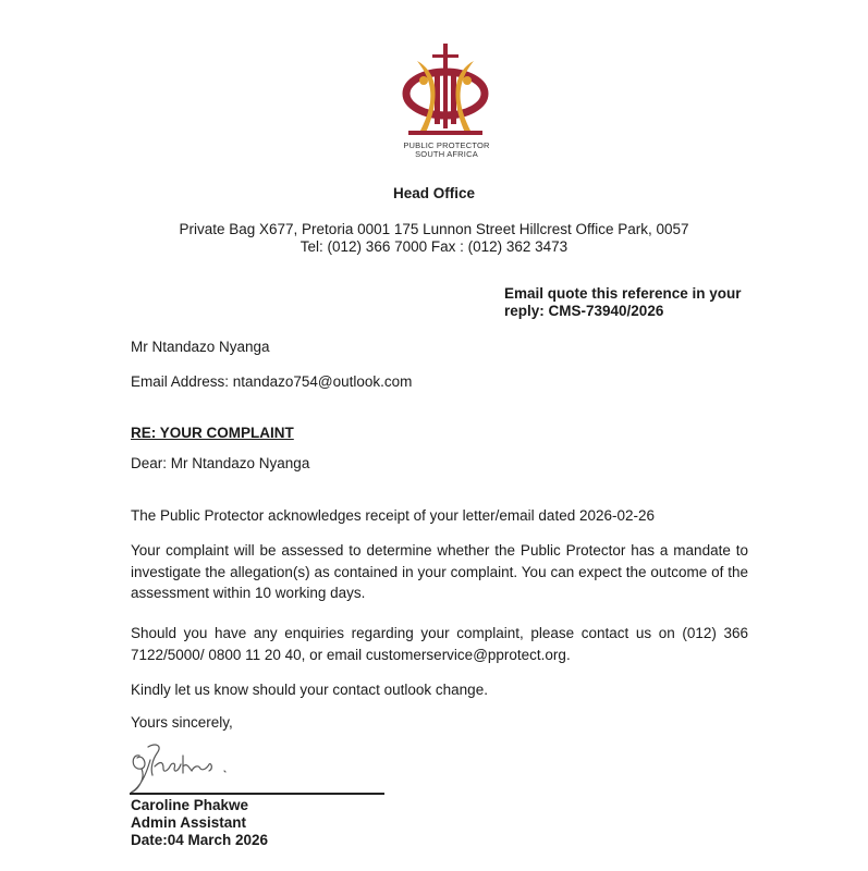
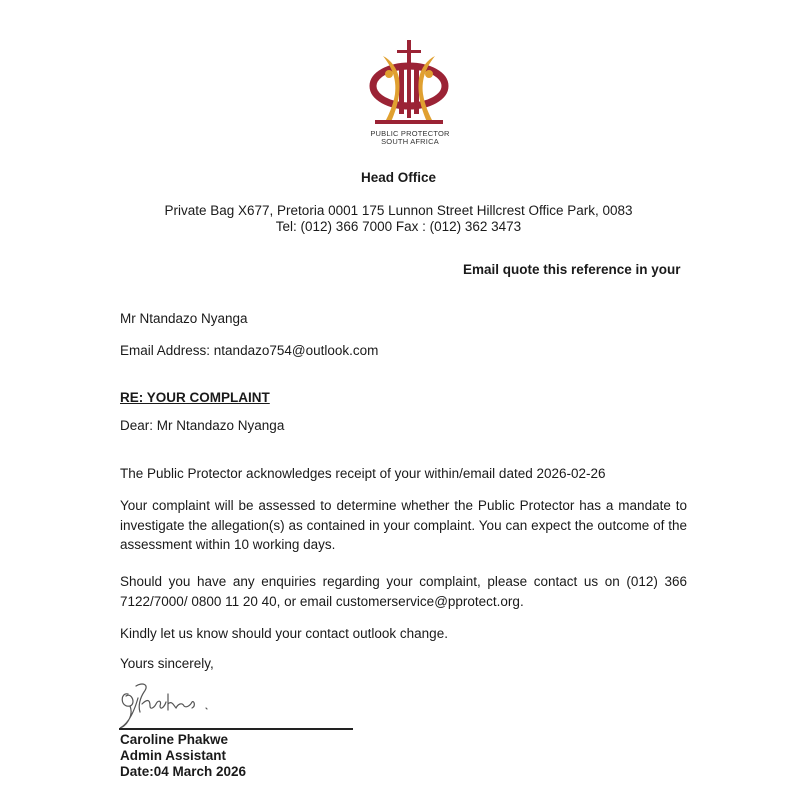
  PUBLIC PROTECTOR
  SOUTH AFRICA
  Head Office
- Private Bag X677, Pretoria 0001 175 Lunnon Street Hillcrest Office Park, 0057
+ Private Bag X677, Pretoria 0001 175 Lunnon Street Hillcrest Office Park, 0083
  Tel: (012) 366 7000 Fax : (012) 362 3473
  Email quote this reference in your
- reply: CMS-73940/2026
  Mr Ntandazo Nyanga
  Email Address: ntandazo754@outlook.com
  RE: YOUR COMPLAINT
  Dear: Mr Ntandazo Nyanga
- The Public Protector acknowledges receipt of your letter/email dated 2026-02-26
+ The Public Protector acknowledges receipt of your within/email dated 2026-02-26
  Your complaint will be assessed to determine whether the Public Protector has a mandate to investigate the allegation(s) as contained in your complaint. You can expect the outcome of the assessment within 10 working days.
- Should you have any enquiries regarding your complaint, please contact us on (012) 366 7122/5000/ 0800 11 20 40, or email customerservice@pprotect.org.
+ Should you have any enquiries regarding your complaint, please contact us on (012) 366 7122/7000/ 0800 11 20 40, or email customerservice@pprotect.org.
  Kindly let us know should your contact outlook change.
  Yours sincerely,
  Caroline Phakwe
  Admin Assistant
  Date:04 March 2026
